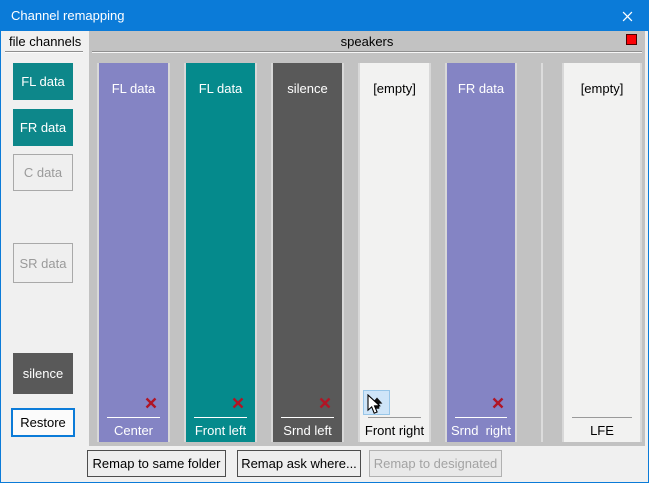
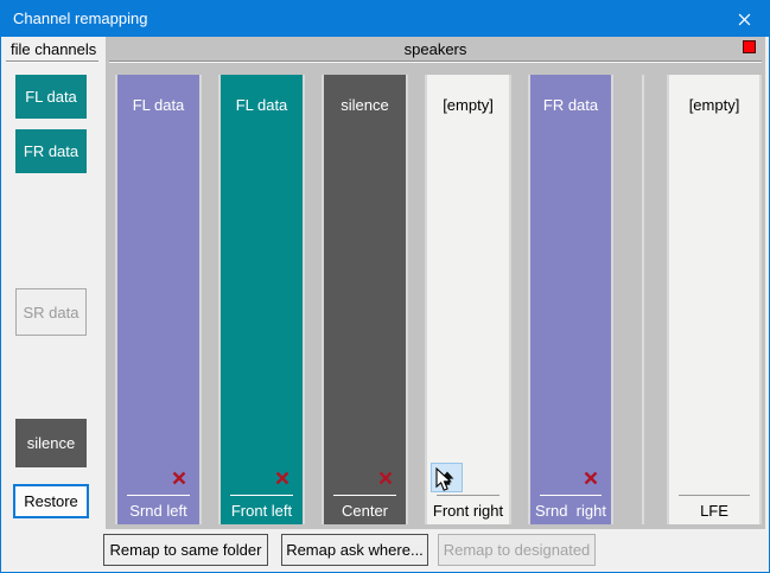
  Channel remapping
  file channels
  FL data
  FR data
- C data
  SR data
  silence
  Restore
  speakers
  FL data
- Center
+ Srnd left
  FL data
  Front left
  silence
- Srnd left
+ Center
  [empty]
  Front right
  FR data
  Srnd right
  [empty]
  LFE
  Remap to same folder
  Remap ask where...
  Remap to designated
